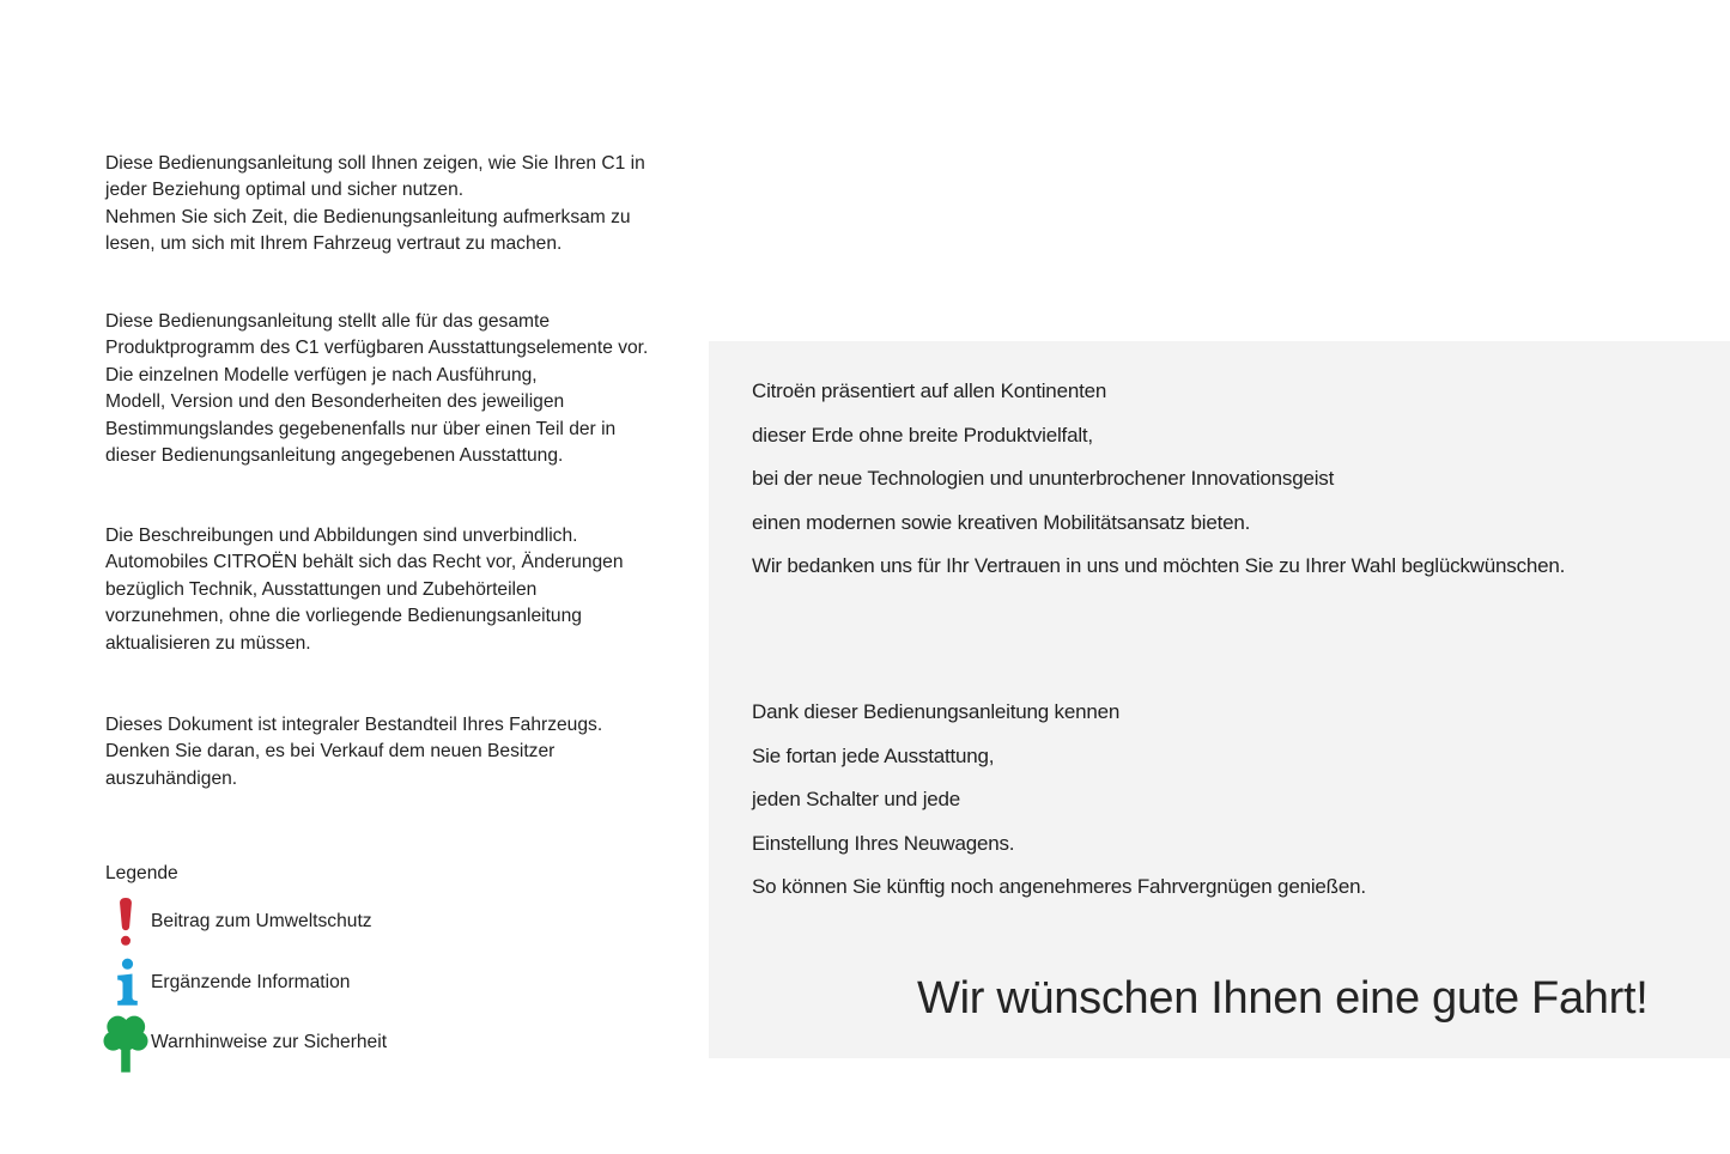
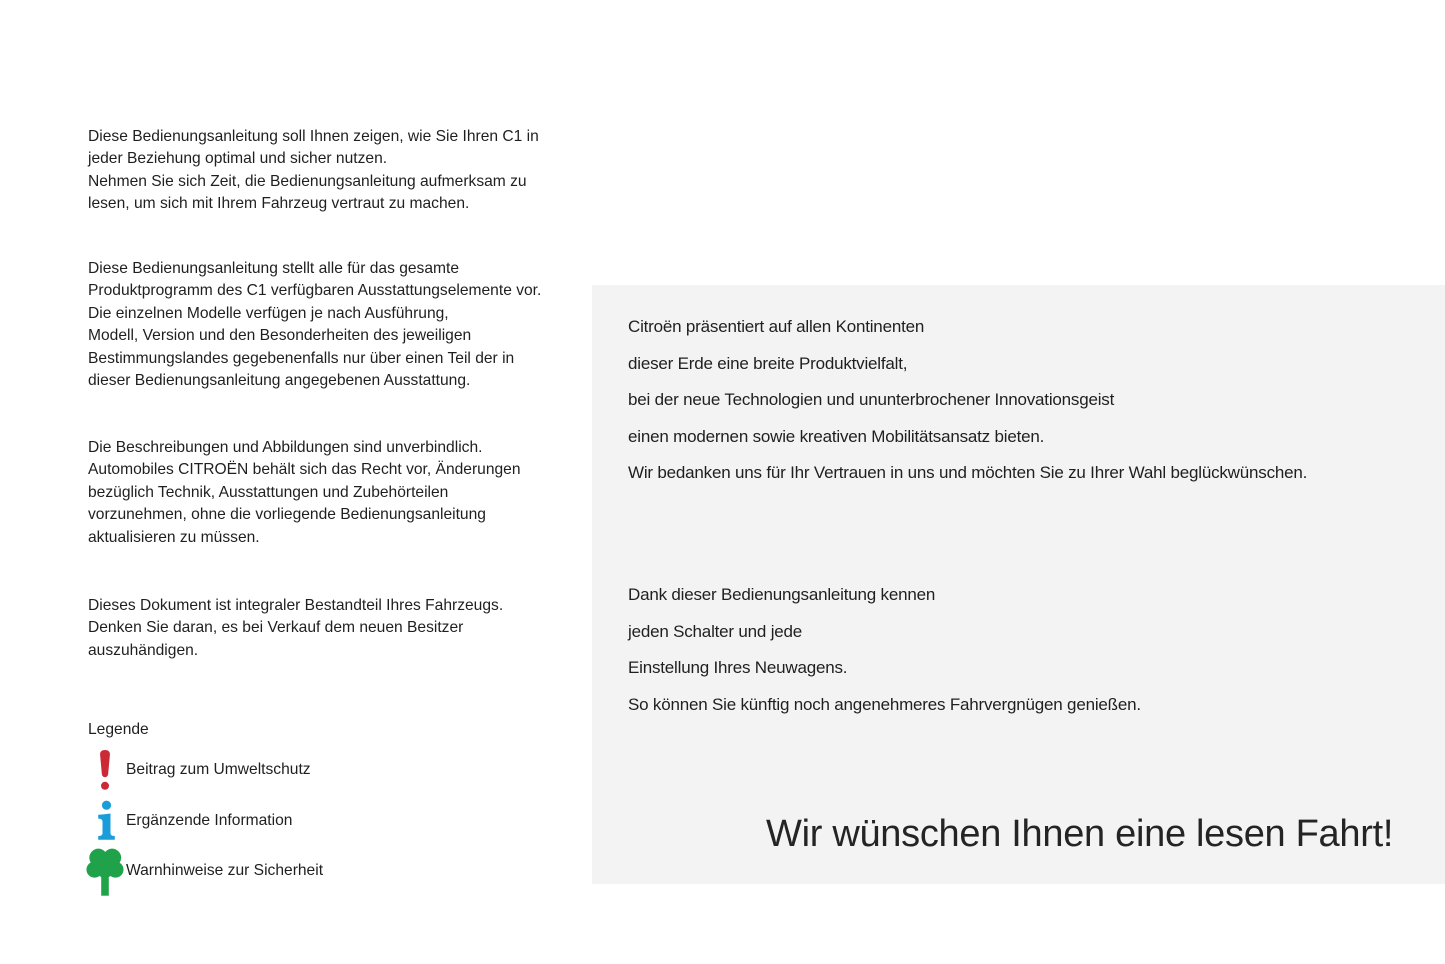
  Diese Bedienungsanleitung soll Ihnen zeigen, wie Sie Ihren C1 in
  jeder Beziehung optimal und sicher nutzen.
  Nehmen Sie sich Zeit, die Bedienungsanleitung aufmerksam zu
  lesen, um sich mit Ihrem Fahrzeug vertraut zu machen.
  Diese Bedienungsanleitung stellt alle für das gesamte
  Produktprogramm des C1 verfügbaren Ausstattungselemente vor.
  Die einzelnen Modelle verfügen je nach Ausführung,
  Modell, Version und den Besonderheiten des jeweiligen
  Bestimmungslandes gegebenenfalls nur über einen Teil der in
  dieser Bedienungsanleitung angegebenen Ausstattung.
  Die Beschreibungen und Abbildungen sind unverbindlich.
  Automobiles CITROËN behält sich das Recht vor, Änderungen
  bezüglich Technik, Ausstattungen und Zubehörteilen
  vorzunehmen, ohne die vorliegende Bedienungsanleitung
  aktualisieren zu müssen.
  Dieses Dokument ist integraler Bestandteil Ihres Fahrzeugs.
  Denken Sie daran, es bei Verkauf dem neuen Besitzer
  auszuhändigen.
  Legende
  Beitrag zum Umweltschutz
  Ergänzende Information
  Warnhinweise zur Sicherheit
  Citroën präsentiert auf allen Kontinenten
- dieser Erde ohne breite Produktvielfalt,
+ dieser Erde eine breite Produktvielfalt,
  bei der neue Technologien und ununterbrochener Innovationsgeist
  einen modernen sowie kreativen Mobilitätsansatz bieten.
  Wir bedanken uns für Ihr Vertrauen in uns und möchten Sie zu Ihrer Wahl beglückwünschen.
  Dank dieser Bedienungsanleitung kennen
- Sie fortan jede Ausstattung,
  jeden Schalter und jede
  Einstellung Ihres Neuwagens.
  So können Sie künftig noch angenehmeres Fahrvergnügen genießen.
- Wir wünschen Ihnen eine gute Fahrt!
+ Wir wünschen Ihnen eine lesen Fahrt!
